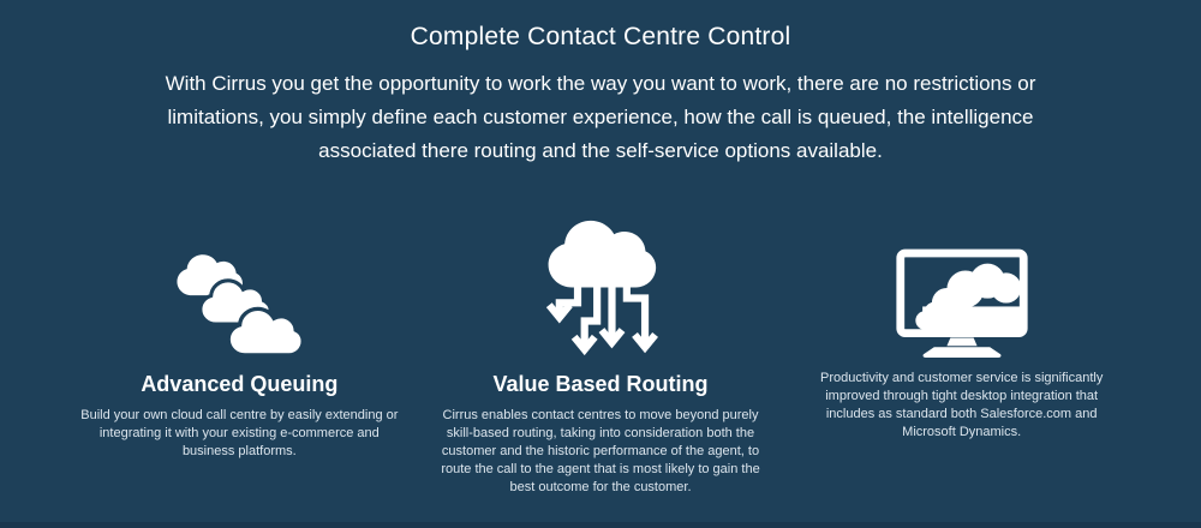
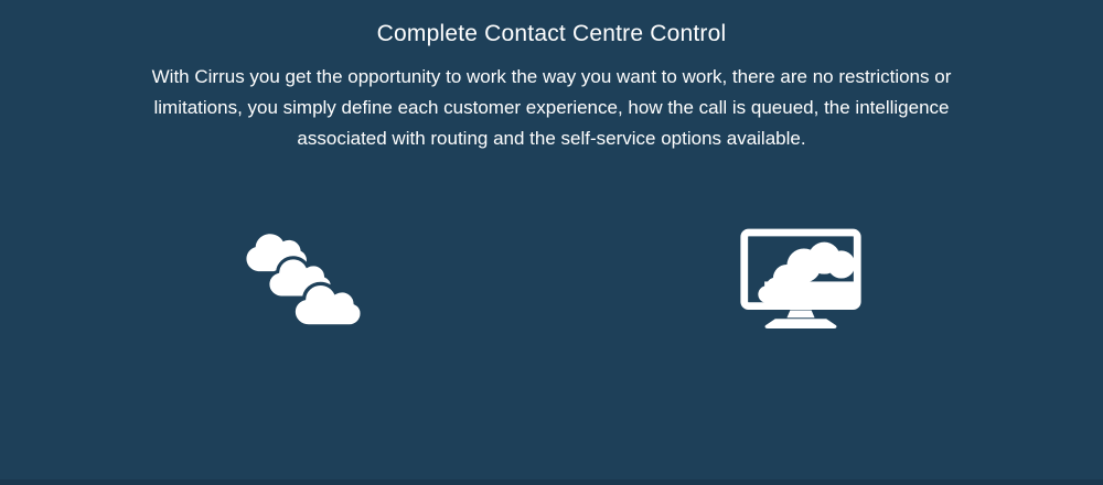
  Complete Contact Centre Control
- With Cirrus you get the opportunity to work the way you want to work, there are no restrictions or limitations, you simply define each customer experience, how the call is queued, the intelligence associated there routing and the self-service options available.
+ With Cirrus you get the opportunity to work the way you want to work, there are no restrictions or limitations, you simply define each customer experience, how the call is queued, the intelligence associated with routing and the self-service options available.
- Advanced Queuing
- Build your own cloud call centre by easily extending or integrating it with your existing e-commerce and business platforms.
- Value Based Routing
- Cirrus enables contact centres to move beyond purely skill-based routing, taking into consideration both the customer and the historic performance of the agent, to route the call to the agent that is most likely to gain the best outcome for the customer.
- Productivity and customer service is significantly improved through tight desktop integration that includes as standard both Salesforce.com and Microsoft Dynamics.
